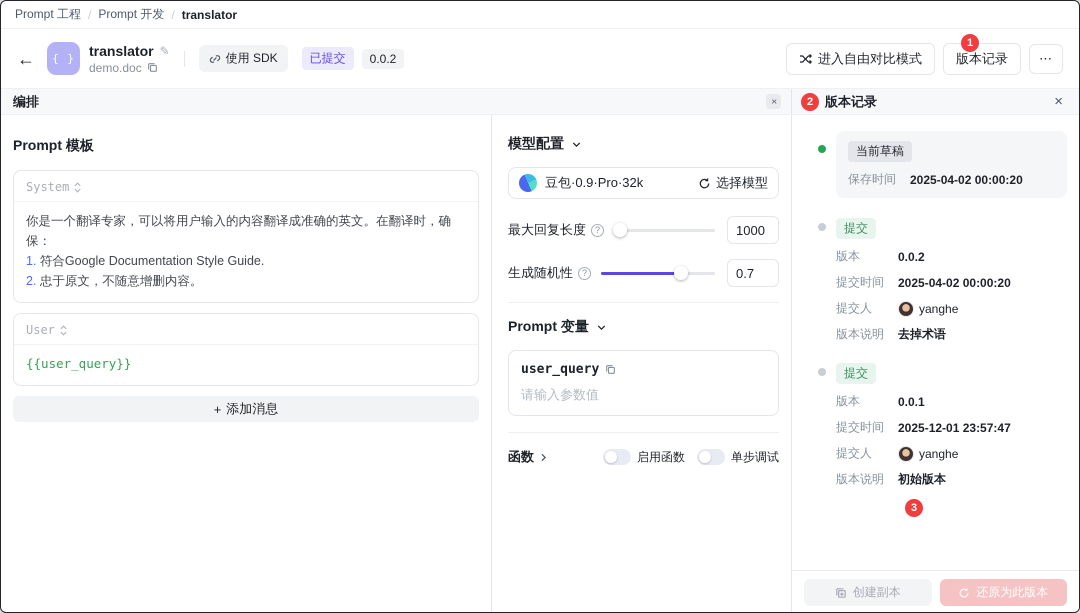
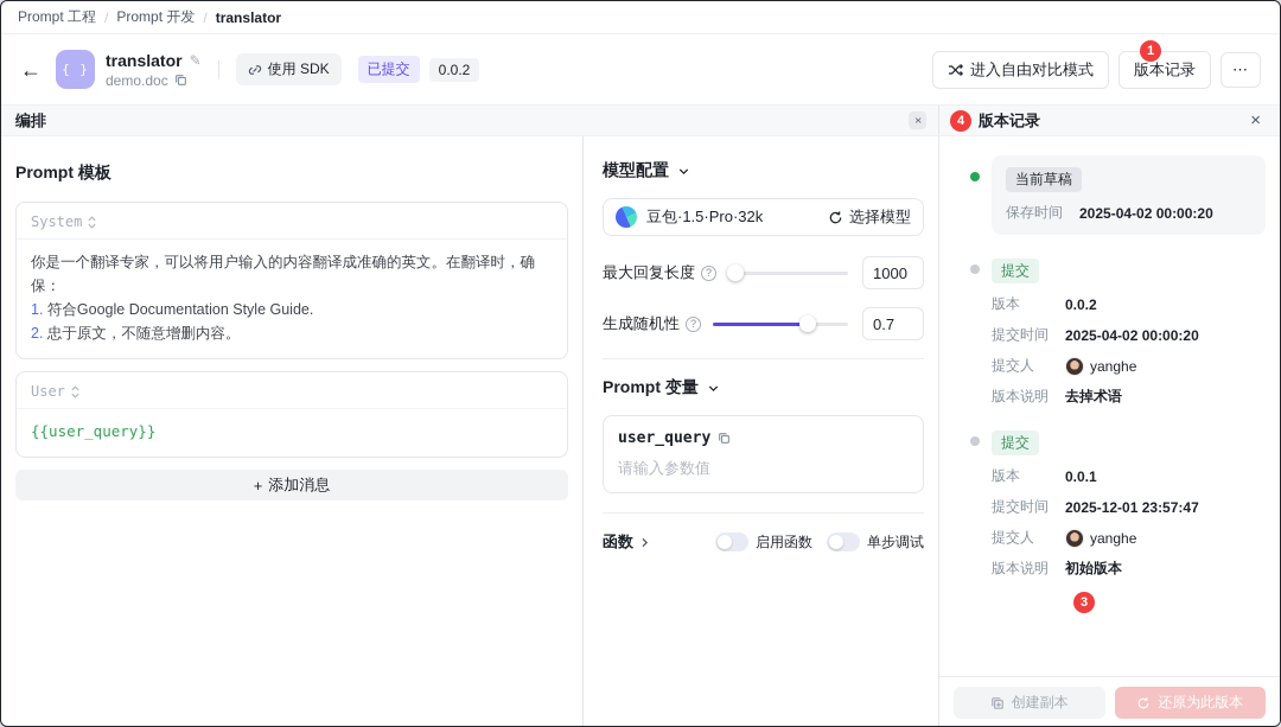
  Prompt 工程
  /
  Prompt 开发
  /
  translator
  ←
  { }
  translator
  ✎
  demo.doc
  使用 SDK
  已提交
  0.0.2
  进入自由对比模式
  版本记录
  ⋯
  编排
  ›‹
- 2
+ 4
  版本记录
  ×
  Prompt 模板
  System
  你是一个翻译专家，可以将用户输入的内容翻译成准确的英文。在翻译时，确保：
  1. 符合Google Documentation Style Guide.
  2. 忠于原文，不随意增删内容。
  User
  {{user_query}}
  +
  添加消息
  模型配置
- 豆包·0.9·Pro·32k
+ 豆包·1.5·Pro·32k
  选择模型
  最大回复长度
  ?
  1000
  生成随机性
  ?
  0.7
  Prompt 变量
  user_query
  请输入参数值
  函数
  启用函数
  单步调试
  当前草稿
  保存时间
  2025-04-02 00:00:20
  提交
  版本
  0.0.2
  提交时间
  2025-04-02 00:00:20
  提交人
  yanghe
  版本说明
  去掉术语
  提交
  版本
  0.0.1
  提交时间
  2025-12-01 23:57:47
  提交人
  yanghe
  版本说明
  初始版本
  3
  创建副本
  还原为此版本
  1
